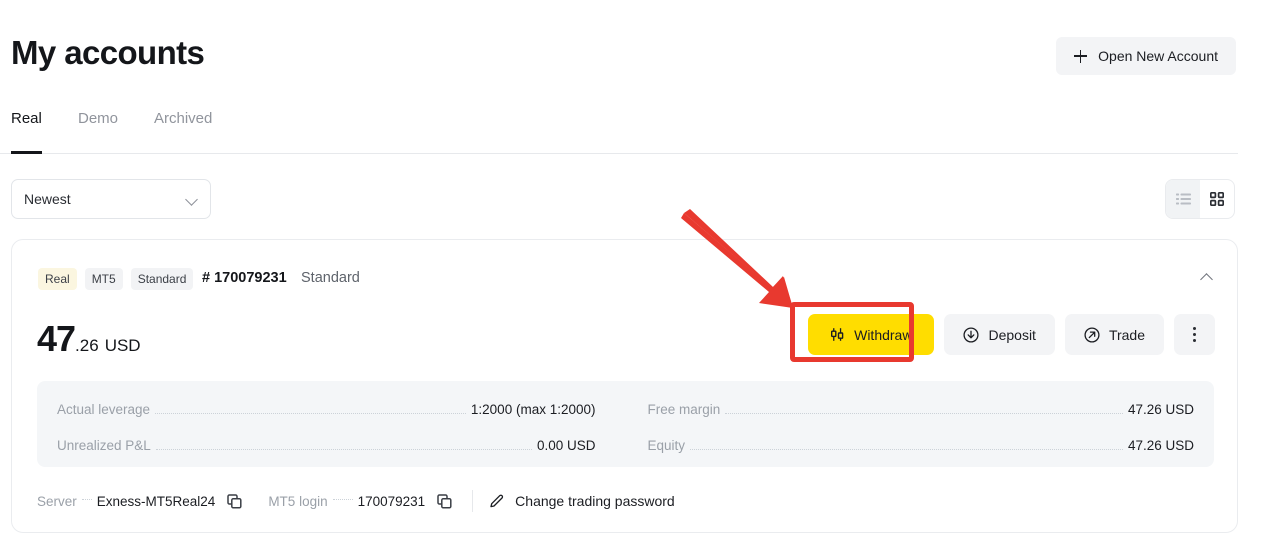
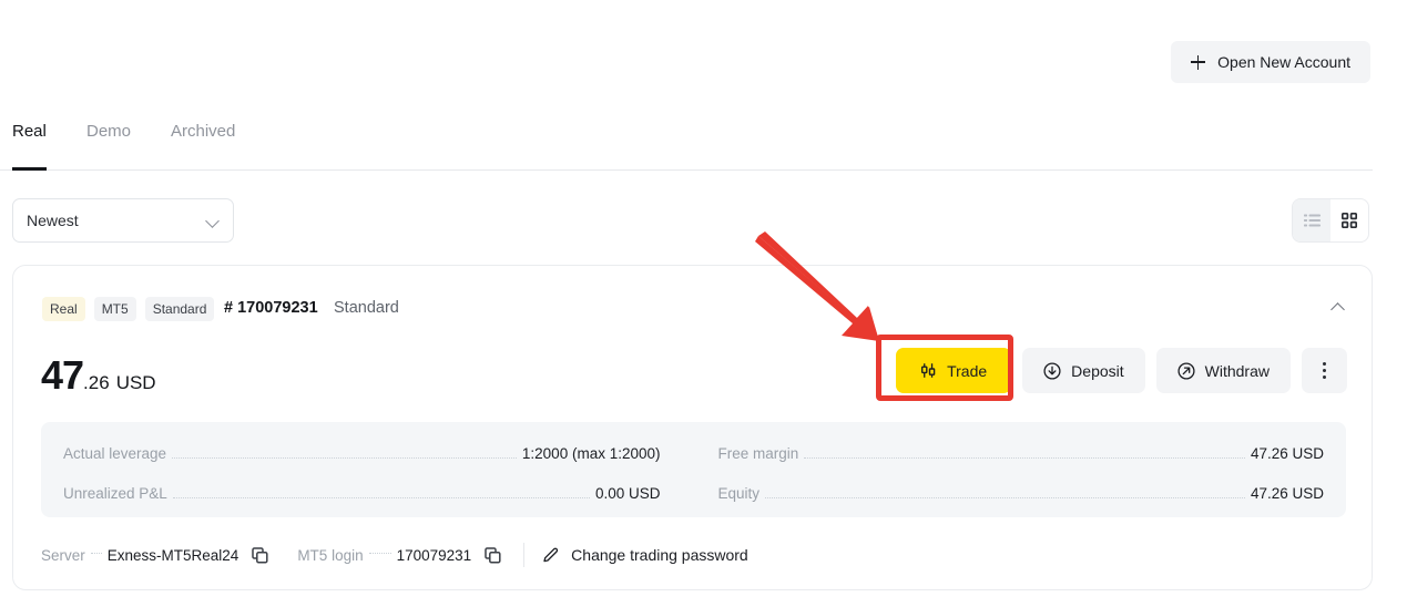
- My accounts
  Open New Account
  Real
  Demo
  Archived
  Newest
  Real
  MT5
  Standard
  # 170079231
  Standard
  47
  .26
  USD
- Withdraw
+ Trade
  Deposit
- Trade
+ Withdraw
  Actual leverage
  1:2000 (max 1:2000)
  Free margin
  47.26 USD
  Unrealized P&L
  0.00 USD
  Equity
  47.26 USD
  Server
  Exness-MT5Real24
  MT5 login
  170079231
  Change trading password
